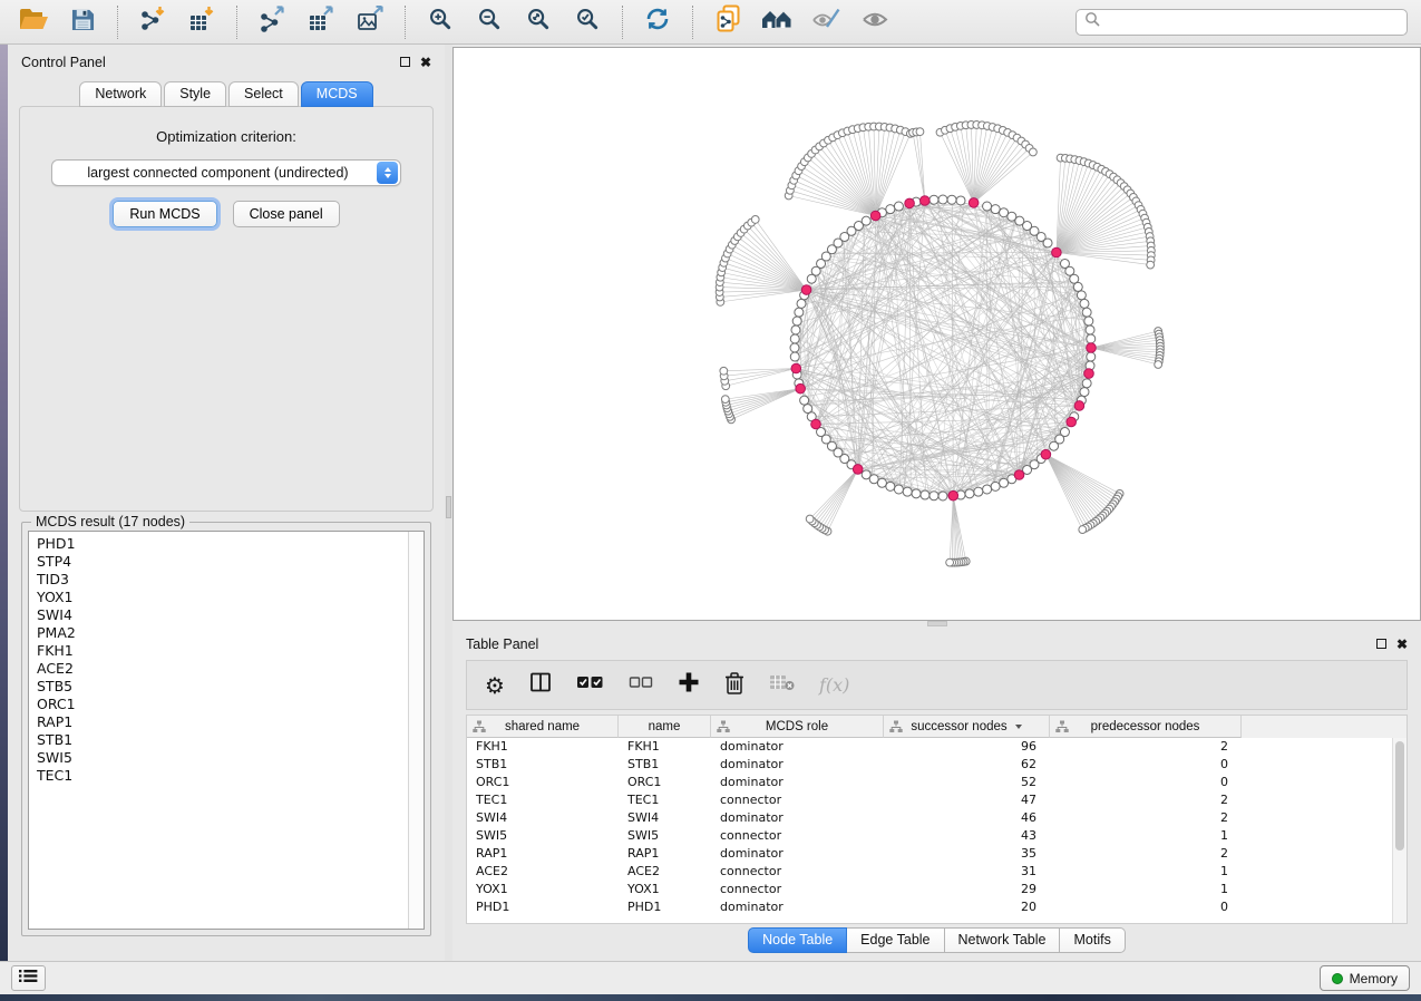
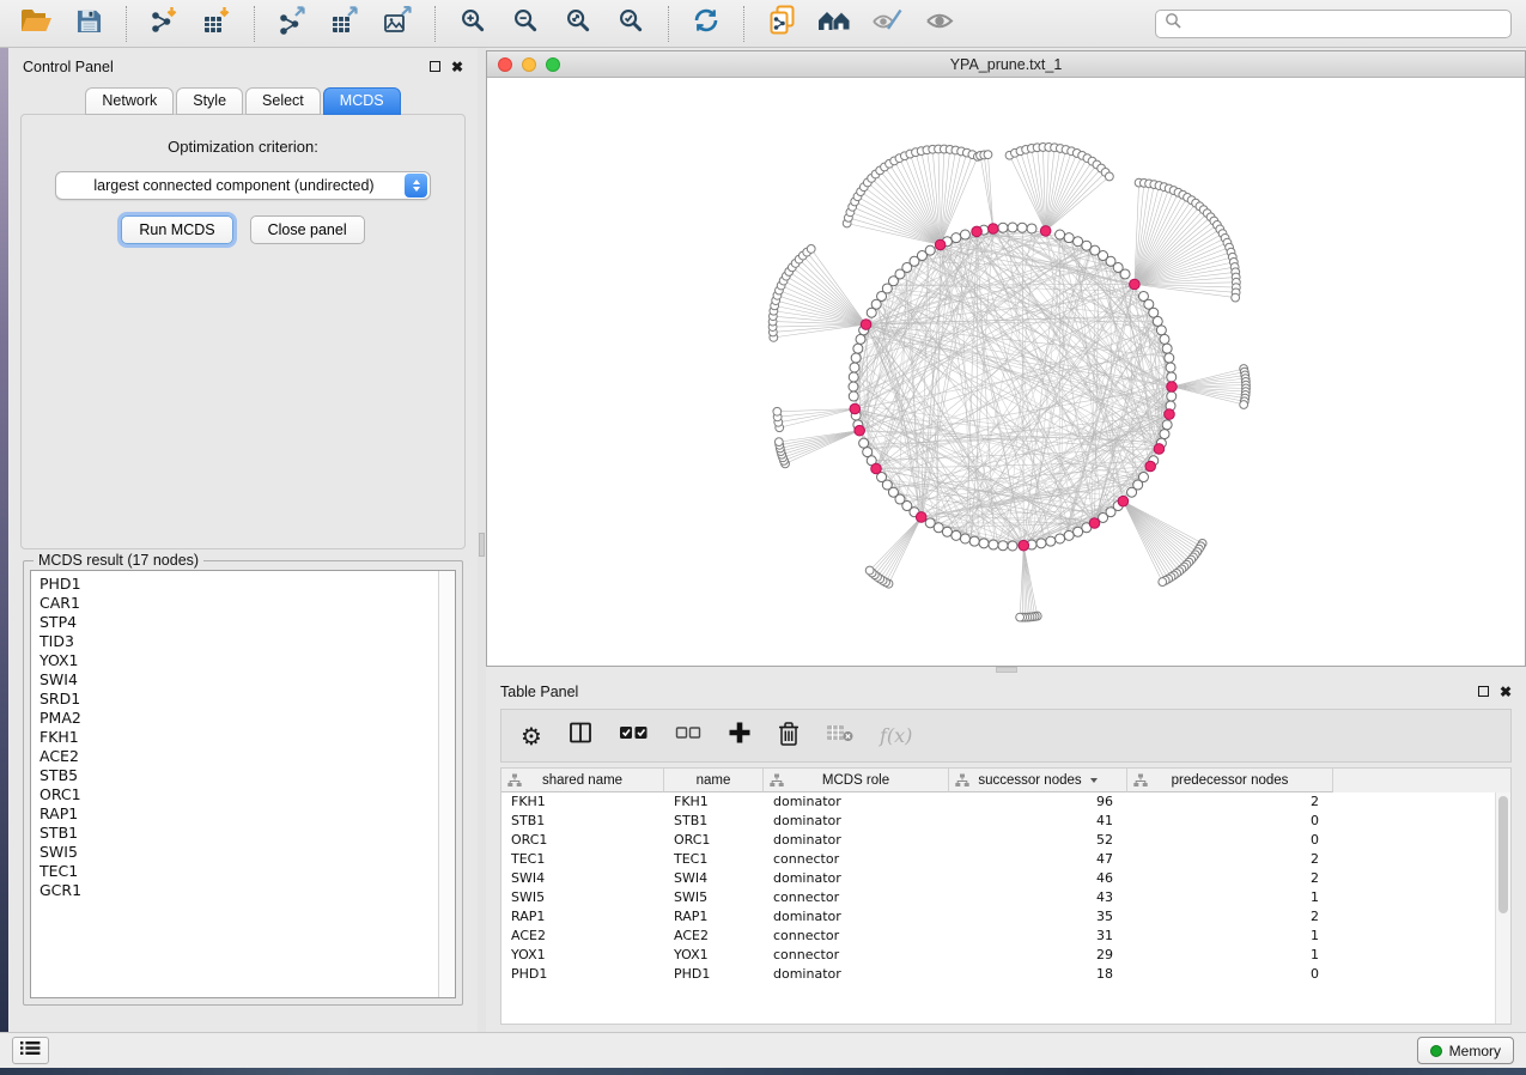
  Control Panel
  ✖
  Network
  Style
  Select
  MCDS
  Optimization criterion:
  largest connected component (undirected)
  Run MCDS
  Close panel
  MCDS result (17 nodes)
  PHD1
+ CAR1
  STP4
  TID3
  YOX1
  SWI4
+ SRD1
  PMA2
  FKH1
  ACE2
  STB5
  ORC1
  RAP1
  STB1
  SWI5
  TEC1
+ GCR1
+ YPA_prune.txt_1
  Table Panel
  ✖
  ⚙
  f(x)
  shared name
  name
  MCDS role
  successor nodes
  predecessor nodes
  FKH1
  FKH1
  dominator
  96
  2
  STB1
  STB1
  dominator
- 62
+ 41
  0
  ORC1
  ORC1
  dominator
  52
  0
  TEC1
  TEC1
  connector
  47
  2
  SWI4
  SWI4
  dominator
  46
  2
  SWI5
  SWI5
  connector
  43
  1
  RAP1
  RAP1
  dominator
  35
  2
  ACE2
  ACE2
  connector
  31
  1
  YOX1
  YOX1
  connector
  29
  1
  PHD1
  PHD1
  dominator
- 20
+ 18
  0
- Node Table
- Edge Table
- Network Table
- Motifs
  Memory
